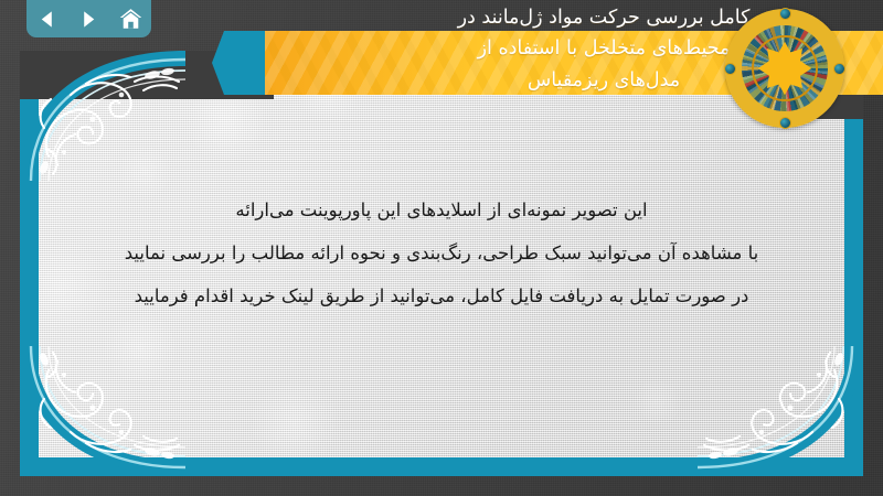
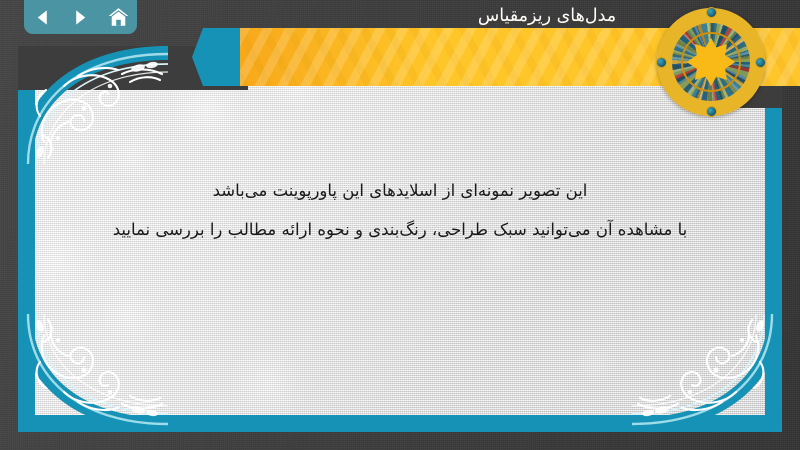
- این تصویر نمونه‌ای از اسلایدهای این پاورپوینت می‌ارائه
+ این تصویر نمونه‌ای از اسلایدهای این پاورپوینت می‌باشد
  با مشاهده آن میتوانید سبک طراحی، رنگ‌بندی و نحوه ارائه مطالب را بررسی نمایید
- در صورت تمایل به دریافت فایل کامل، می‌توانید از طریق لینک خرید اقدام فرمایید
- کامل بررسی حرکت مواد ژل‌مانند در
- محیط‌های متخلخل با استفاده از
  مدل‌های ریزمقیاس
